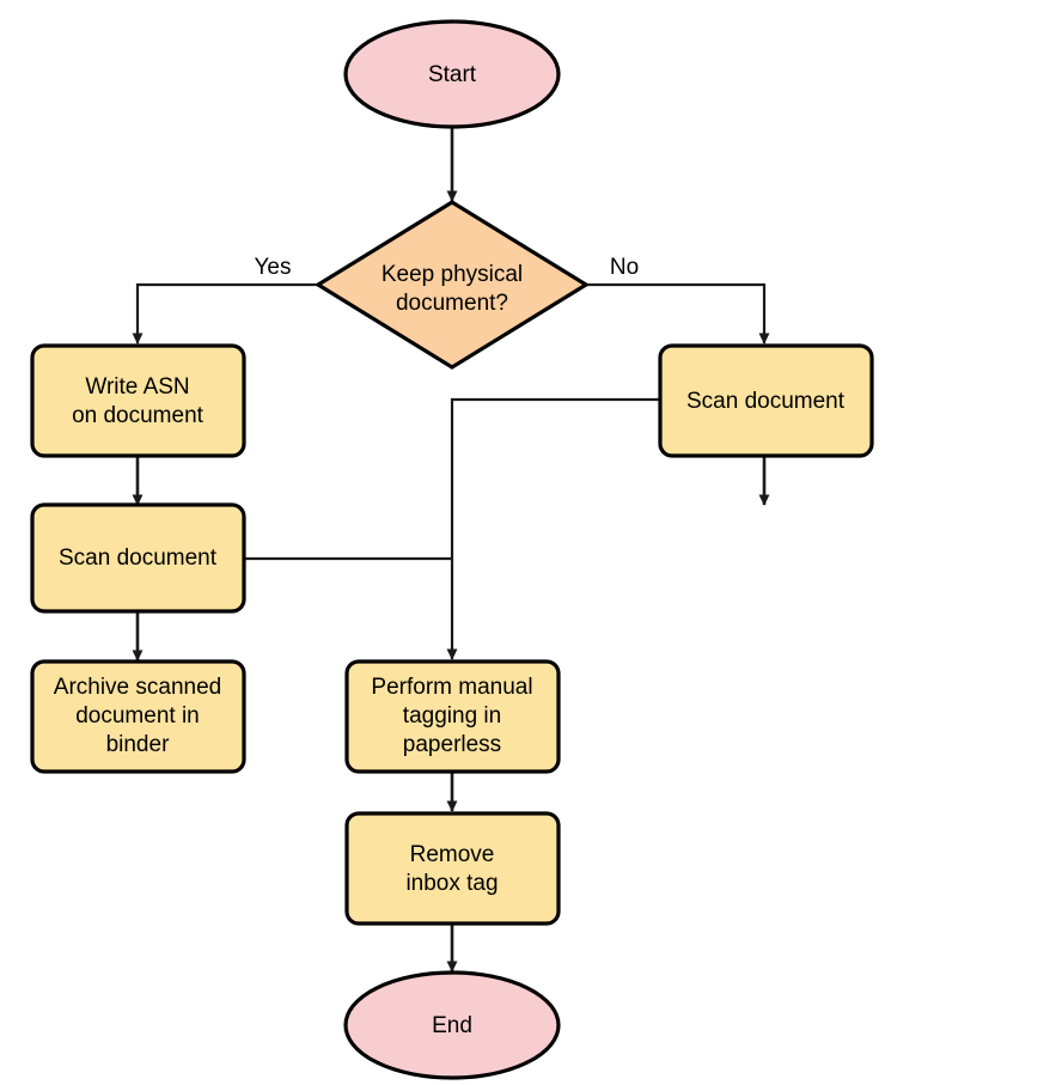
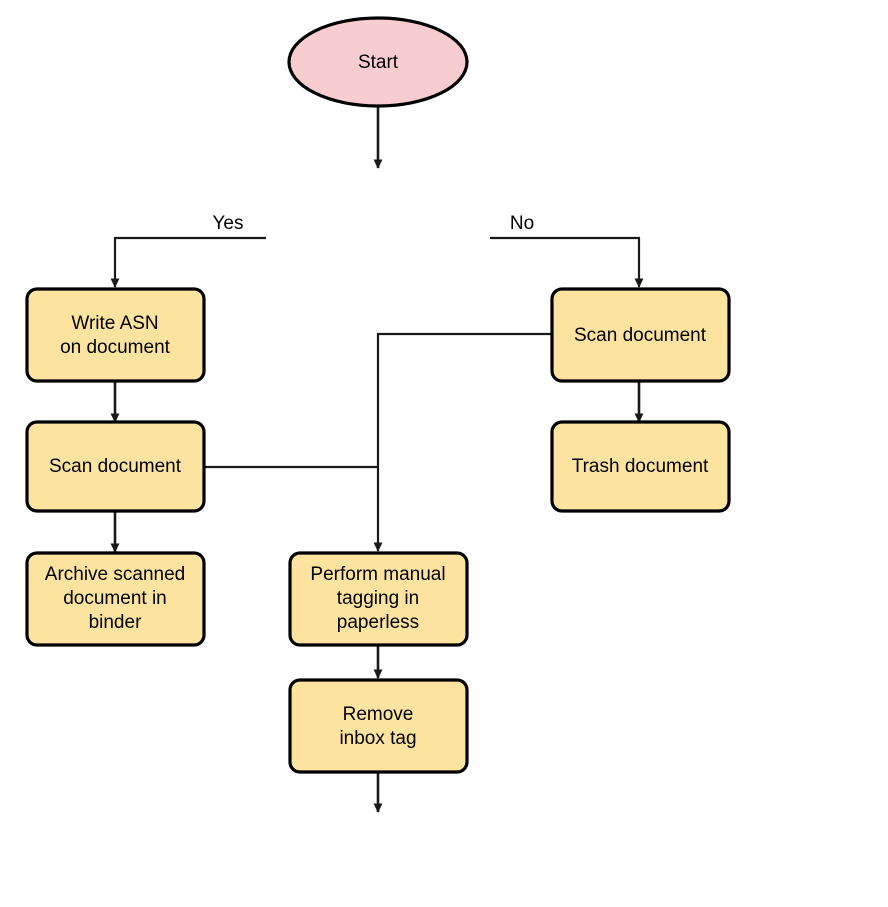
  Start
- Keep physical
- document?
  Yes
  No
  Write ASN
  on document
  Scan document
  Archive scanned
  document in
  binder
  Scan document
+ Trash document
  Perform manual
  tagging in
  paperless
  Remove
  inbox tag
- End
